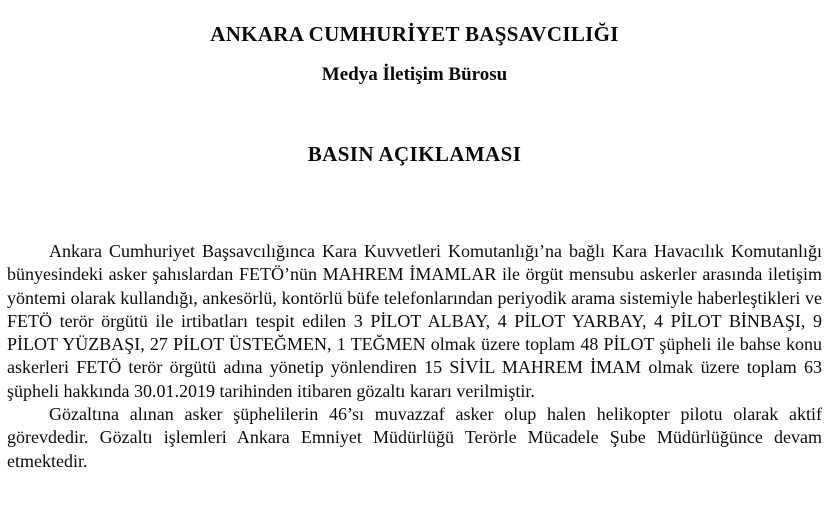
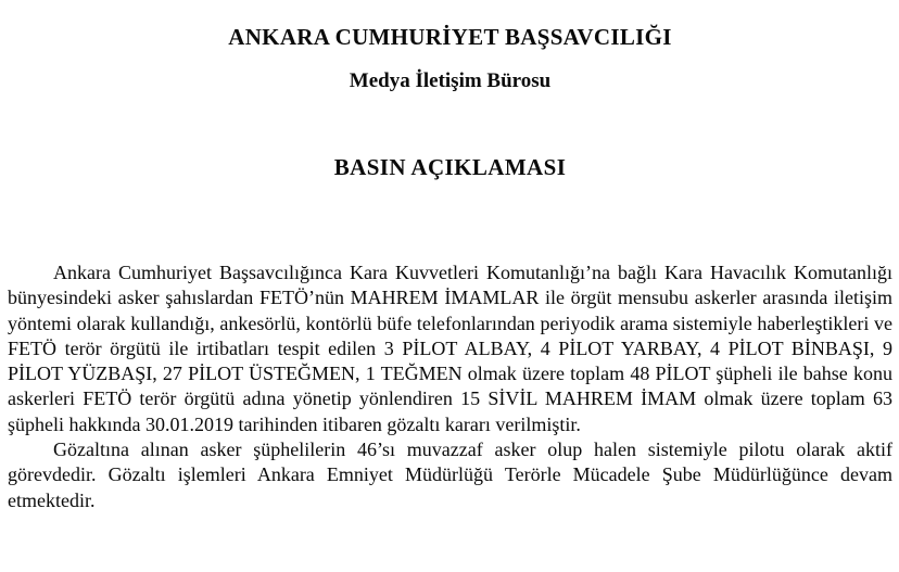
  ANKARA CUMHURİYET BAŞSAVCILIĞI
  Medya İletişim Bürosu
  BASIN AÇIKLAMASI
  Ankara Cumhuriyet Başsavcılığınca Kara Kuvvetleri Komutanlığı’na bağlı Kara Havacılık Komutanlığı bünyesindeki asker şahıslardan FETÖ’nün MAHREM İMAMLAR ile örgüt mensubu askerler arasında iletişim yöntemi olarak kullandığı, ankesörlü, kontörlü büfe telefonlarından periyodik arama sistemiyle haberleştikleri ve FETÖ terör örgütü ile irtibatları tespit edilen 3 PİLOT ALBAY, 4 PİLOT YARBAY, 4 PİLOT BİNBAŞI, 9 PİLOT YÜZBAŞI, 27 PİLOT ÜSTEĞMEN, 1 TEĞMEN olmak üzere toplam 48 PİLOT şüpheli ile bahse konu askerleri FETÖ terör örgütü adına yönetip yönlendiren 15 SİVİL MAHREM İMAM olmak üzere toplam 63 şüpheli hakkında 30.01.2019 tarihinden itibaren gözaltı kararı verilmiştir.
- Gözaltına alınan asker şüphelilerin 46’sı muvazzaf asker olup halen helikopter pilotu olarak aktif görevdedir. Gözaltı işlemleri Ankara Emniyet Müdürlüğü Terörle Mücadele Şube Müdürlüğünce devam etmektedir.
+ Gözaltına alınan asker şüphelilerin 46’sı muvazzaf asker olup halen sistemiyle pilotu olarak aktif görevdedir. Gözaltı işlemleri Ankara Emniyet Müdürlüğü Terörle Mücadele Şube Müdürlüğünce devam etmektedir.
